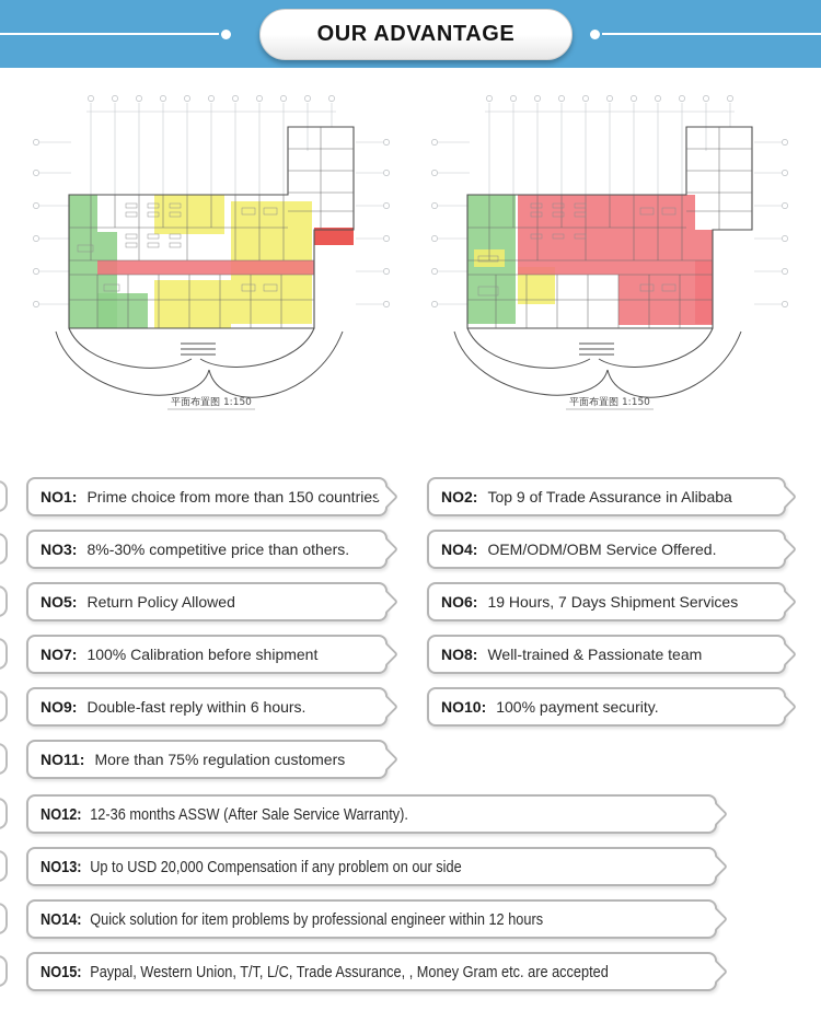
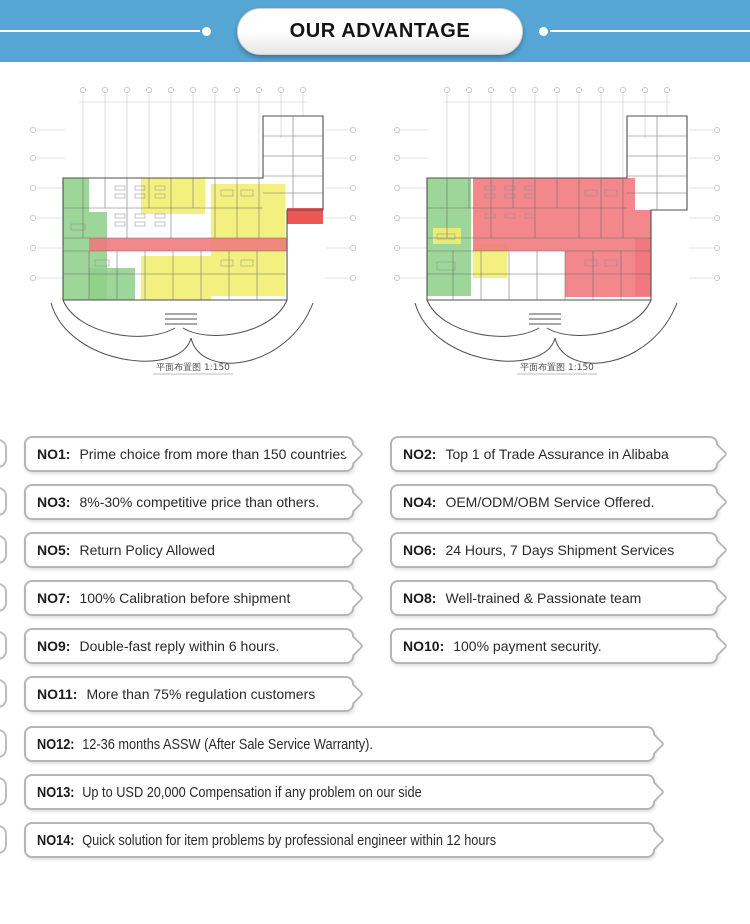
  OUR ADVANTAGE
  平面布置图 1:150
  平面布置图 1:150
  NO1:
  Prime choice from more than 150 countrie
  NO2:
- Top 9 of Trade Assurance in Alibaba
+ Top 1 of Trade Assurance in Alibaba
  NO3:
  8%-30% competitive price than others.
  NO4:
  OEM/ODM/OBM Service Offered.
  NO5:
  Return Policy Allowed
  NO6:
- 19 Hours, 7 Days Shipment Services
+ 24 Hours, 7 Days Shipment Services
  NO7:
  100% Calibration before shipment
  NO8:
  Well-trained & Passionate team
  NO9:
  Double-fast reply within 6 hours.
  NO10:
  100% payment security.
  NO11:
  More than 75% regulation customers
  NO12:
  12-36 months ASSW (After Sale Service Warranty).
  NO13:
  Up to USD 20,000 Compensation if any problem on our side
  NO14:
  Quick solution for item problems by professional engineer within 12 hours
- NO15:
- Paypal, Western Union, T/T, L/C, Trade Assurance, , Money Gram etc. are accepted
